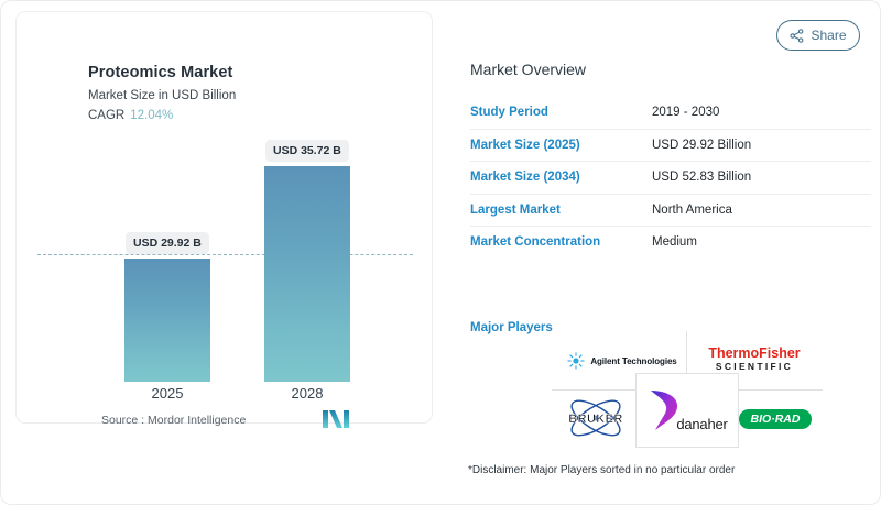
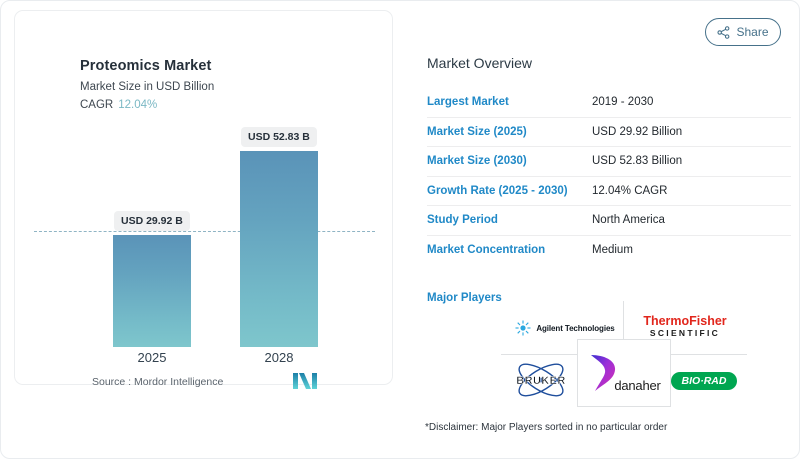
  Proteomics Market
  Market Size in USD Billion
  CAGR 12.04%
  USD 29.92 B
- USD 35.72 B
+ USD 52.83 B
  2025
  2028
  Source : Mordor Intelligence
  Share
  Market Overview
- Study Period
+ Largest Market
  2019 - 2030
  Market Size (2025)
  USD 29.92 Billion
- Market Size (2034)
+ Market Size (2030)
  USD 52.83 Billion
+ Growth Rate (2025 - 2030)
+ 12.04% CAGR
- Largest Market
+ Study Period
  North America
  Market Concentration
  Medium
  Major Players
  Agilent Technologies
  ThermoFisher
  SCIENTIFIC
  BRUKER
  BIO·RAD
  danaher
  *Disclaimer: Major Players sorted in no particular order
